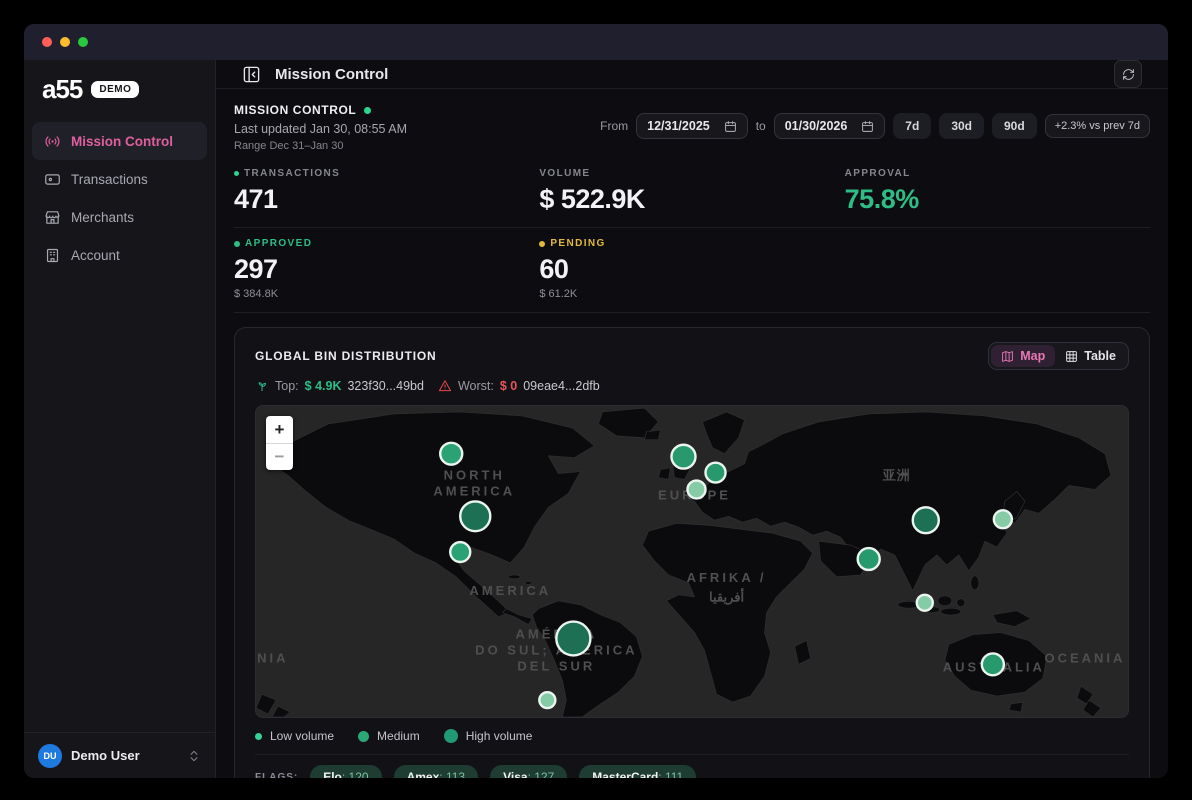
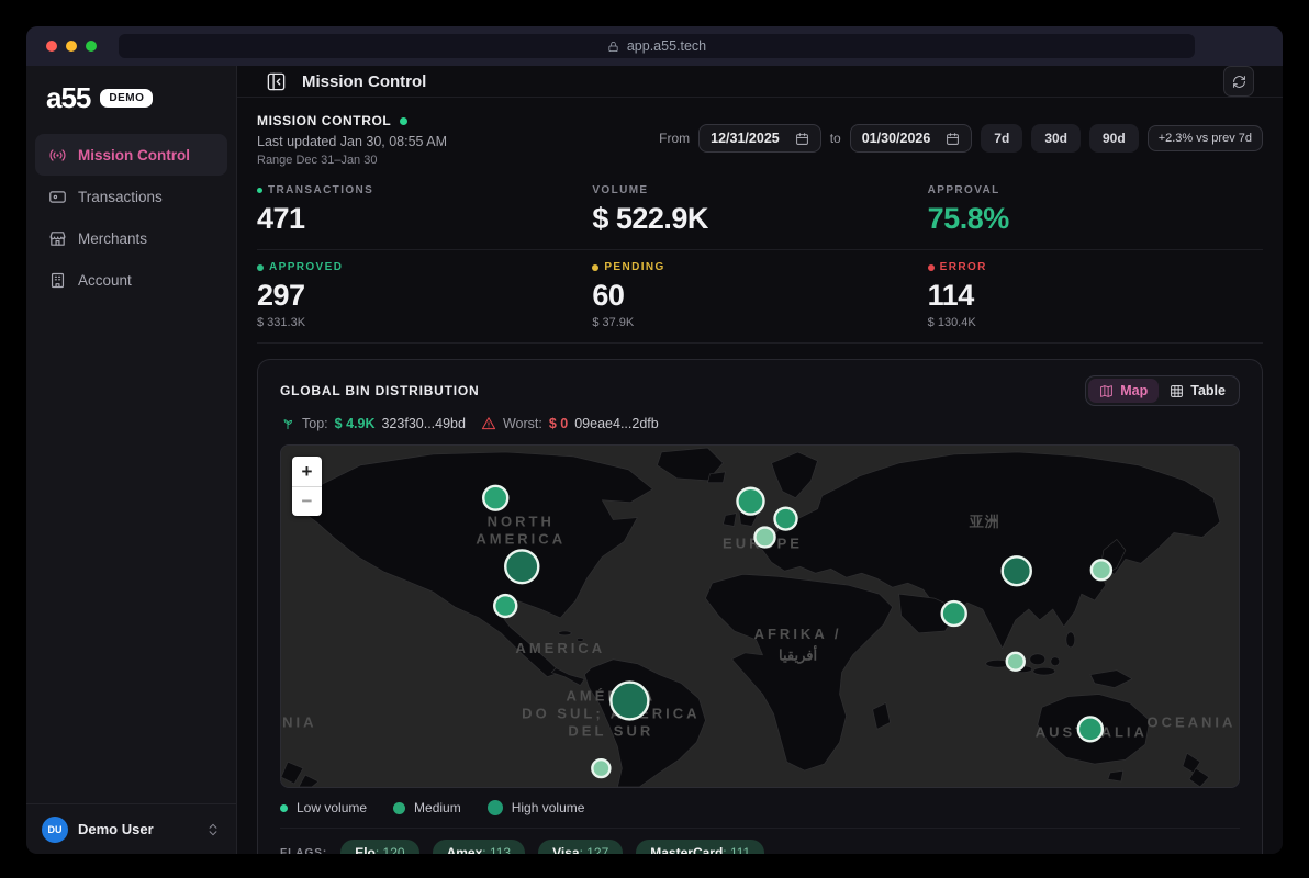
+ app.a55.tech
  a55
  DEMO
  Mission Control
  Transactions
  Merchants
  Account
  DU
  Demo User
  Mission Control
  MISSION CONTROL
  Last updated Jan 30, 08:55 AM
  Range Dec 31–Jan 30
  From
  12/31/2025
  to
  01/30/2026
  7d
  30d
  90d
  +2.3% vs prev 7d
  TRANSACTIONS
  471
  VOLUME
  $ 522.9K
  APPROVAL
  75.8%
  APPROVED
  297
- $ 384.8K
+ $ 331.3K
  PENDING
  60
- $ 61.2K
+ $ 37.9K
+ ERROR
+ 114
+ $ 130.4K
  GLOBAL BIN DISTRIBUTION
  Map
  Table
  Top:
  $ 4.9K
  323f30...49bd
  Worst:
  $ 0
  09eae4...2dfb
  NORTH
  AMERICA
  AMERICA
  亚洲
  AFRIKA /
  أفريقيا
  DO SUL;ÉRICA
  DEL SUR
  AUSALIA
  OCEANIA
  +
  −
  Low volume
  Medium
  High volume
  FLAGS:
  Elo: 120
  Amex: 113
  Visa: 127
  MasterCard: 111
